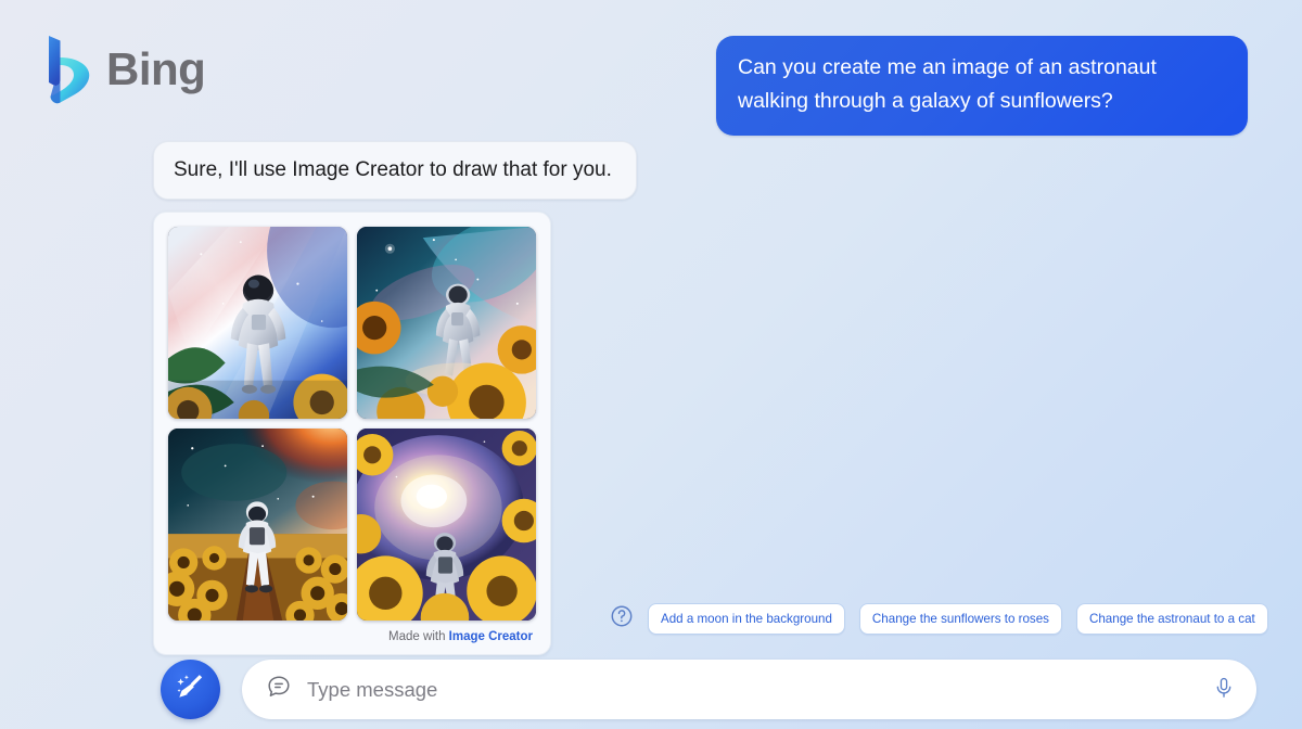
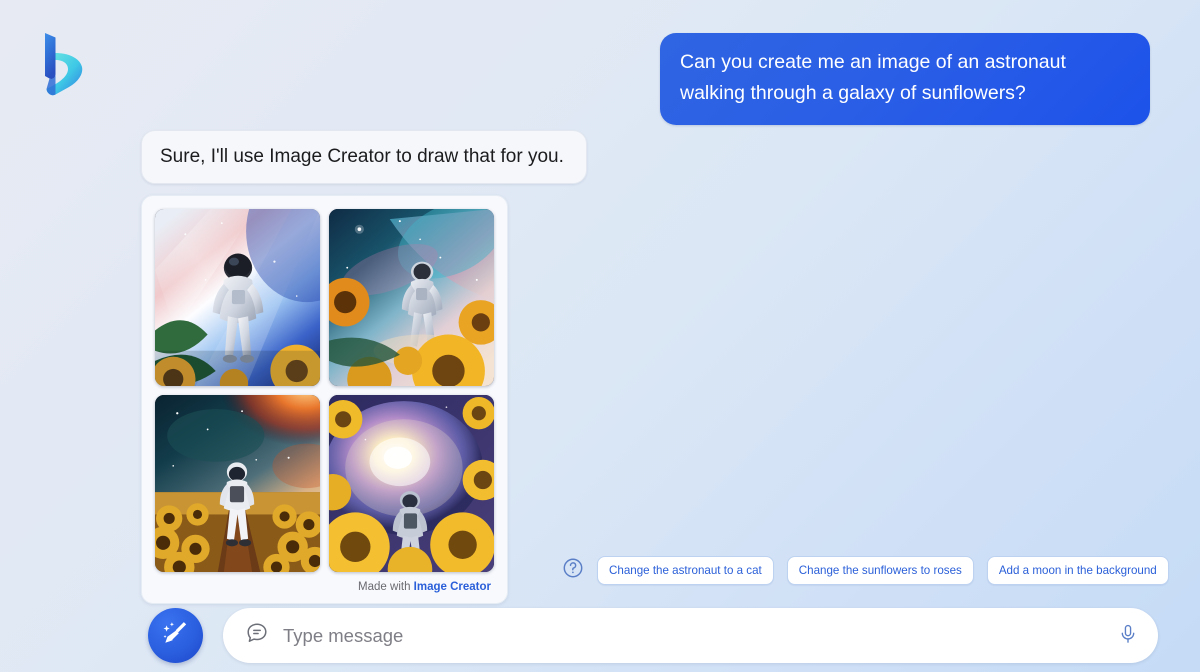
- Bing
  Can you create me an image of an astronaut walking through a galaxy of sunflowers?
  Sure, I'll use Image Creator to draw that for you.
  Made with Image Creator
- Add a moon in the background
+ Change the astronaut to a cat
  Change the sunflowers to roses
- Change the astronaut to a cat
+ Add a moon in the background
  Type message
